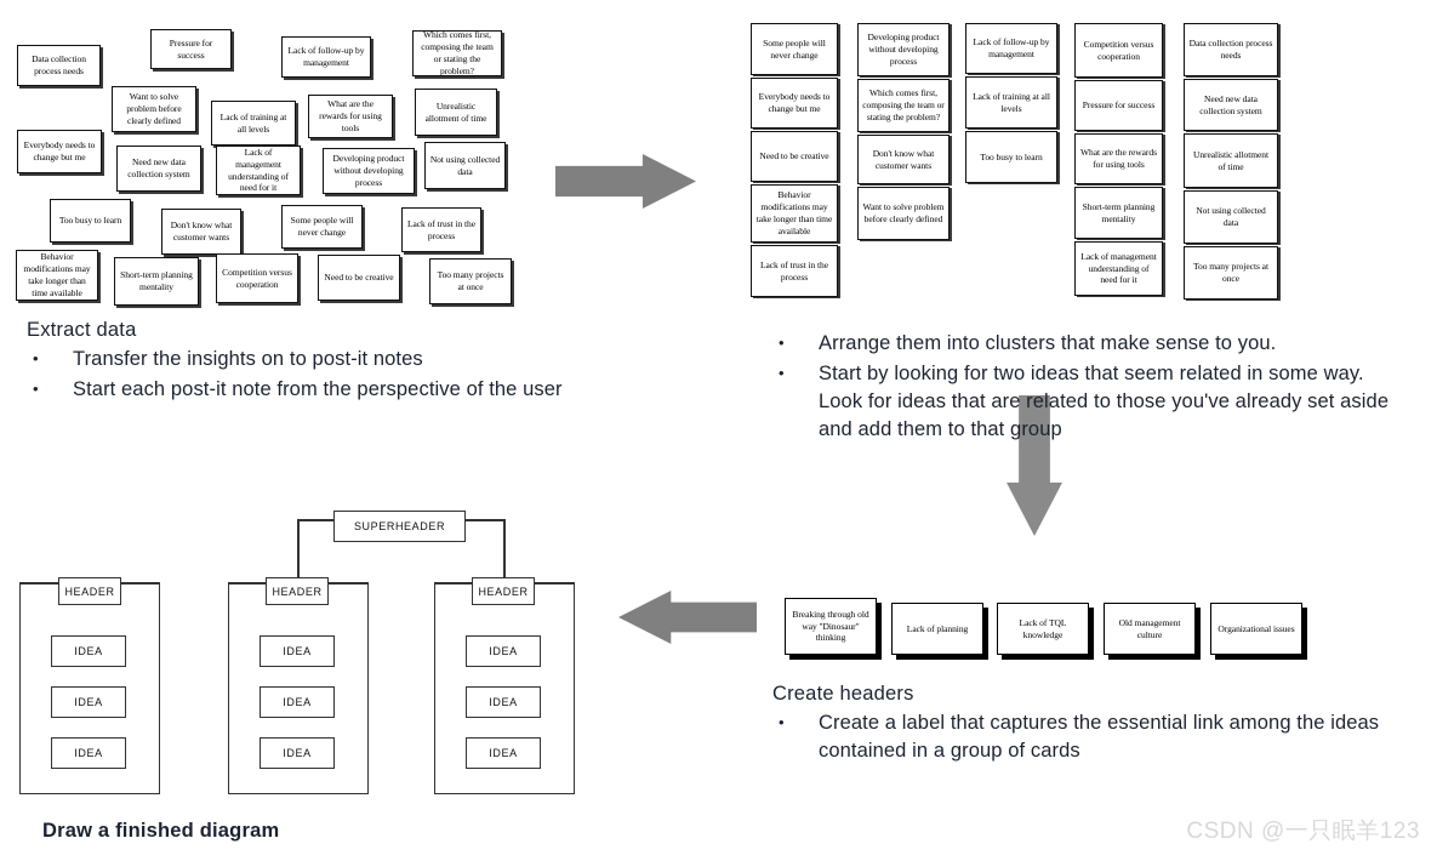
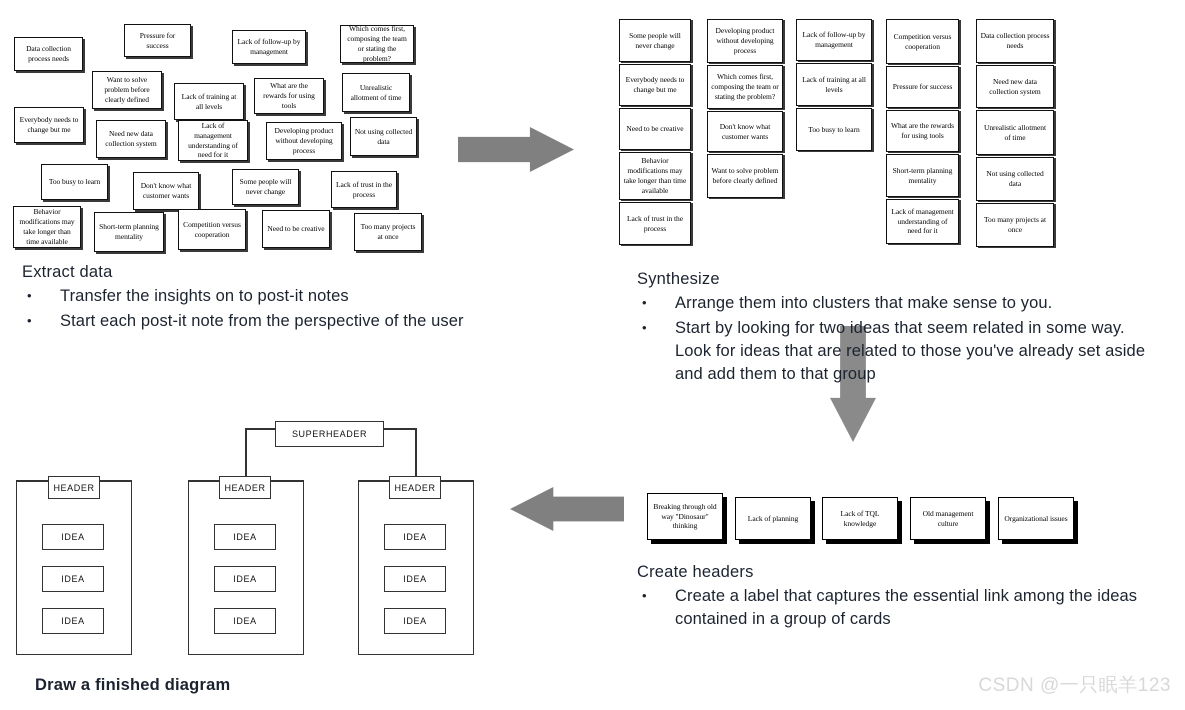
  Data collection process needs
  Pressure for success
  Lack of follow-up by management
  Which comes first, composing the team or stating the problem?
  Want to solve problem before clearly defined
  Lack of training at all levels
  What are the rewards for using tools
  Unrealistic allotment of time
  Everybody needs to change but me
  Need new data collection system
  Lack of management understanding of need for it
  Developing product without developing process
  Not using collected data
  Too busy to learn
  Don't know what customer wants
  Some people will never change
  Lack of trust in the process
  Behavior modifications may take longer than time available
  Short-term planning mentality
  Competition versus cooperation
  Need to be creative
  Too many projects at once
  Some people will never change
  Everybody needs to change but me
  Need to be creative
  Behavior modifications may take longer than time available
  Lack of trust in the process
  Developing product without developing process
  Which comes first, composing the team or stating the problem?
  Don't know what customer wants
  Want to solve problem before clearly defined
  Lack of follow-up by management
  Lack of training at all levels
  Too busy to learn
  Competition versus cooperation
  Pressure for success
  What are the rewards for using tools
  Short-term planning mentality
  Lack of management understanding of need for it
  Data collection process needs
  Need new data collection system
  Unrealistic allotment of time
  Not using collected data
  Too many projects at once
  Breaking through old way "Dinosaur" thinking
  Lack of planning
  Lack of TQL knowledge
  Old management culture
  Organizational issues
  HEADER
  IDEA
  IDEA
  IDEA
  HEADER
  IDEA
  IDEA
  IDEA
  HEADER
  IDEA
  IDEA
  IDEA
  SUPERHEADER
  Extract data
  •
  Transfer the insights on to post-it notes
  •
  Start each post-it note from the perspective of the user
+ Synthesize
  •
  Arrange them into clusters that make sense to you.
  •
  Start by looking for two ideas that seem related in some way. Look for ideas that are related to those you've already set aside and add them to that group
  Create headers
  •
  Create a label that captures the essential link among the ideas contained in a group of cards
  Draw a finished diagram
  CSDN @一只眠羊123
